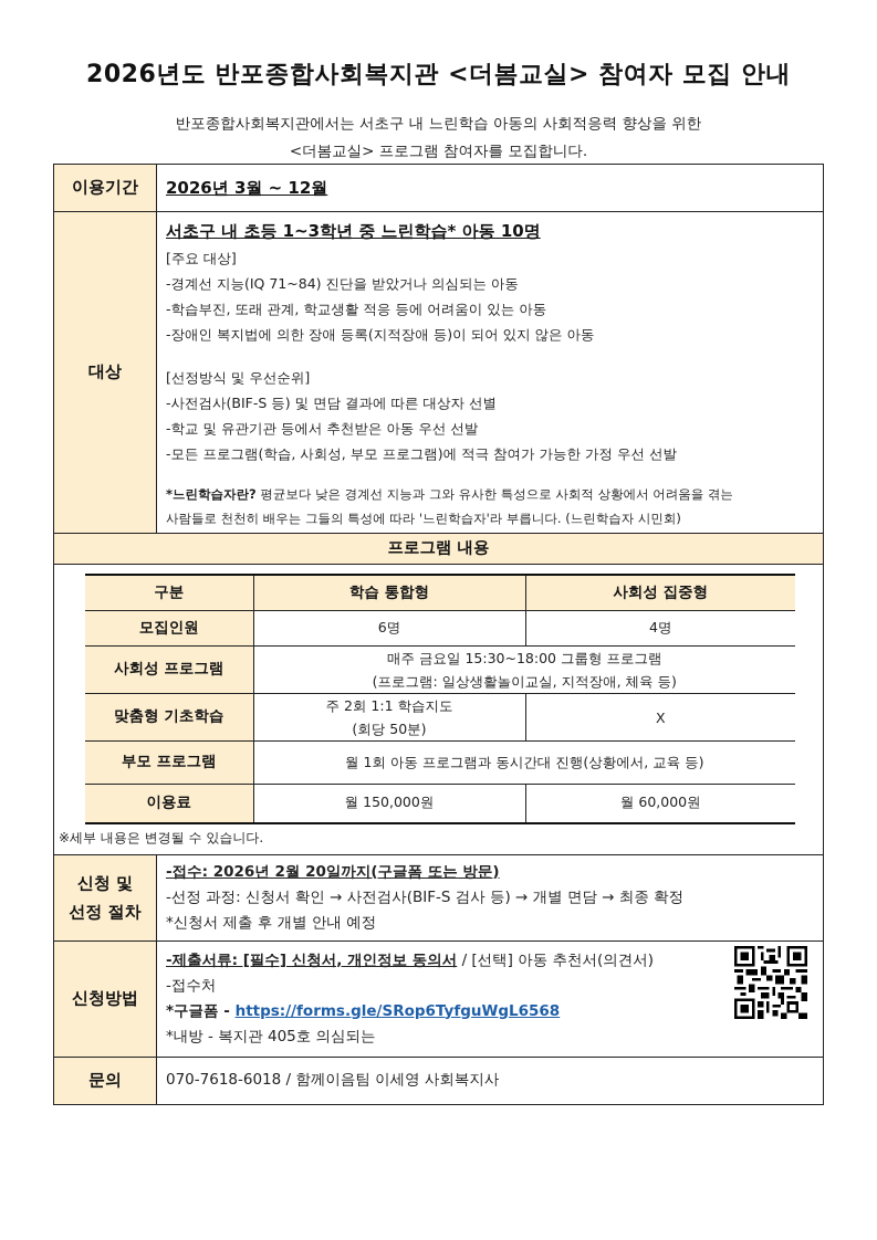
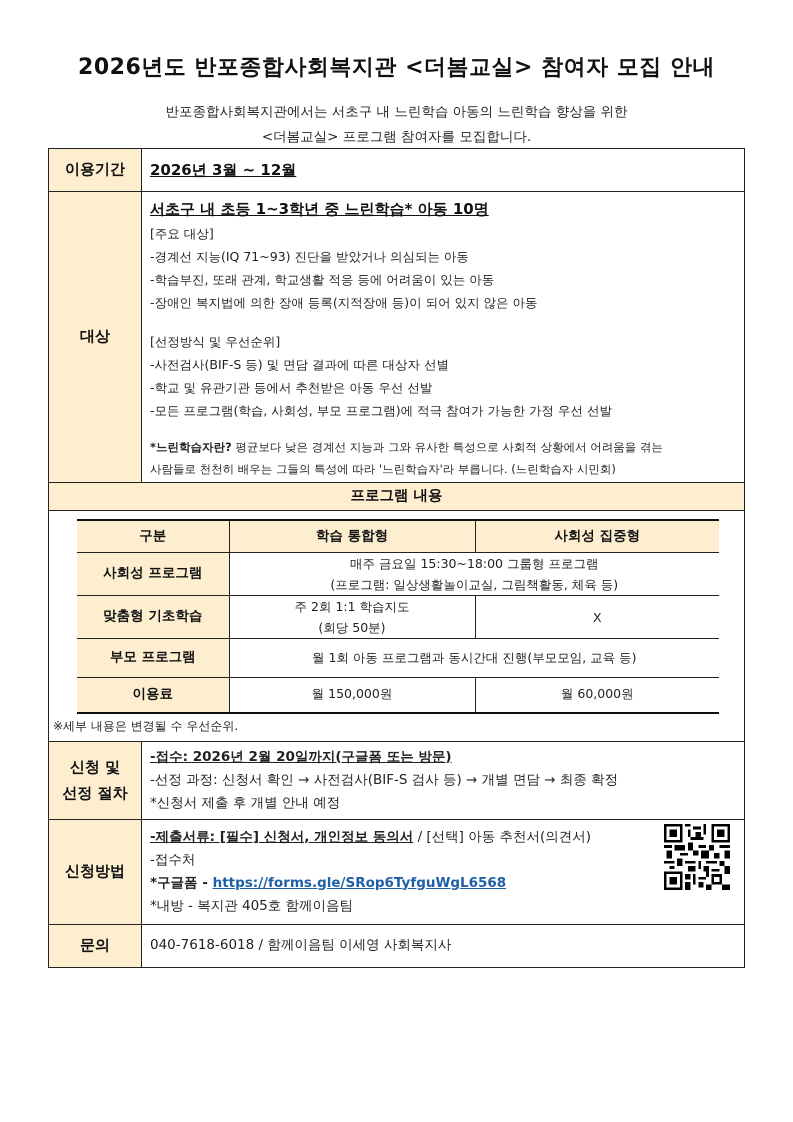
  2026년도 반포종합사회복지관 <더봄교실> 참여자 모집 안내
- 반포종합사회복지관에서는 서초구 내 느린학습 아동의 사회적응력 향상을 위한
+ 반포종합사회복지관에서는 서초구 내 느린학습 아동의 느린학습 향상을 위한
  <더봄교실> 프로그램 참여자를 모집합니다.
  이용기간	2026년 3월 ~ 12월
- 대상	서초구 내 초등 1~3학년 중 느린학습* 아동 10명 [주요 대상] -경계선 지능(IQ 71~84) 진단을 받았거나 의심되는 아동 -학습부진, 또래 관계, 학교생활 적응 등에 어려움이 있는 아동 -장애인 복지법에 의한 장애 등록(지적장애 등)이 되어 있지 않은 아동 [선정방식 및 우선순위] -사전검사(BIF-S 등) 및 면담 결과에 따른 대상자 선별 -학교 및 유관기관 등에서 추천받은 아동 우선 선발 -모든 프로그램(학습, 사회성, 부모 프로그램)에 적극 참여가 가능한 가정 우선 선발 *느린학습자란? 평균보다 낮은 경계선 지능과 그와 유사한 특성으로 사회적 상황에서 어려움을 겪는 사람들로 천천히 배우는 그들의 특성에 따라 '느린학습자'라 부릅니다. (느린학습자 시민회)
+ 대상	서초구 내 초등 1~3학년 중 느린학습* 아동 10명 [주요 대상] -경계선 지능(IQ 71~93) 진단을 받았거나 의심되는 아동 -학습부진, 또래 관계, 학교생활 적응 등에 어려움이 있는 아동 -장애인 복지법에 의한 장애 등록(지적장애 등)이 되어 있지 않은 아동 [선정방식 및 우선순위] -사전검사(BIF-S 등) 및 면담 결과에 따른 대상자 선별 -학교 및 유관기관 등에서 추천받은 아동 우선 선발 -모든 프로그램(학습, 사회성, 부모 프로그램)에 적극 참여가 가능한 가정 우선 선발 *느린학습자란? 평균보다 낮은 경계선 지능과 그와 유사한 특성으로 사회적 상황에서 어려움을 겪는 사람들로 천천히 배우는 그들의 특성에 따라 '느린학습자'라 부릅니다. (느린학습자 시민회)
  프로그램 내용
  구분	학습 통합형	사회성 집중형
- 모집인원	6명	4명
- 사회성 프로그램	매주 금요일 15:30~18:00 그룹형 프로그램 (프로그램: 일상생활놀이교실, 지적장애, 체육 등)
+ 사회성 프로그램	매주 금요일 15:30~18:00 그룹형 프로그램 (프로그램: 일상생활놀이교실, 그림책활동, 체육 등)
  맞춤형 기초학습	주 2회 1:1 학습지도 (회당 50분)	X
- 부모 프로그램	월 1회 아동 프로그램과 동시간대 진행(상황에서, 교육 등)
+ 부모 프로그램	월 1회 아동 프로그램과 동시간대 진행(부모모임, 교육 등)
  이용료	월 150,000원	월 60,000원
- ※세부 내용은 변경될 수 있습니다.
+ ※세부 내용은 변경될 수 우선순위.
  신청 및 선정 절차	-접수: 2026년 2월 20일까지(구글폼 또는 방문) -선정 과정: 신청서 확인 → 사전검사(BIF-S 검사 등) → 개별 면담 → 최종 확정 *신청서 제출 후 개별 안내 예정
- 신청방법	-제출서류: [필수] 신청서, 개인정보 동의서 / [선택] 아동 추천서(의견서) -접수처 *구글폼 - https://forms.gle/SRop6TyfguWgL6568 *내방 - 복지관 405호 의심되는
+ 신청방법	-제출서류: [필수] 신청서, 개인정보 동의서 / [선택] 아동 추천서(의견서) -접수처 *구글폼 - https://forms.gle/SRop6TyfguWgL6568 *내방 - 복지관 405호 함께이음팀
- 문의	070-7618-6018 / 함께이음팀 이세영 사회복지사
+ 문의	040-7618-6018 / 함께이음팀 이세영 사회복지사
